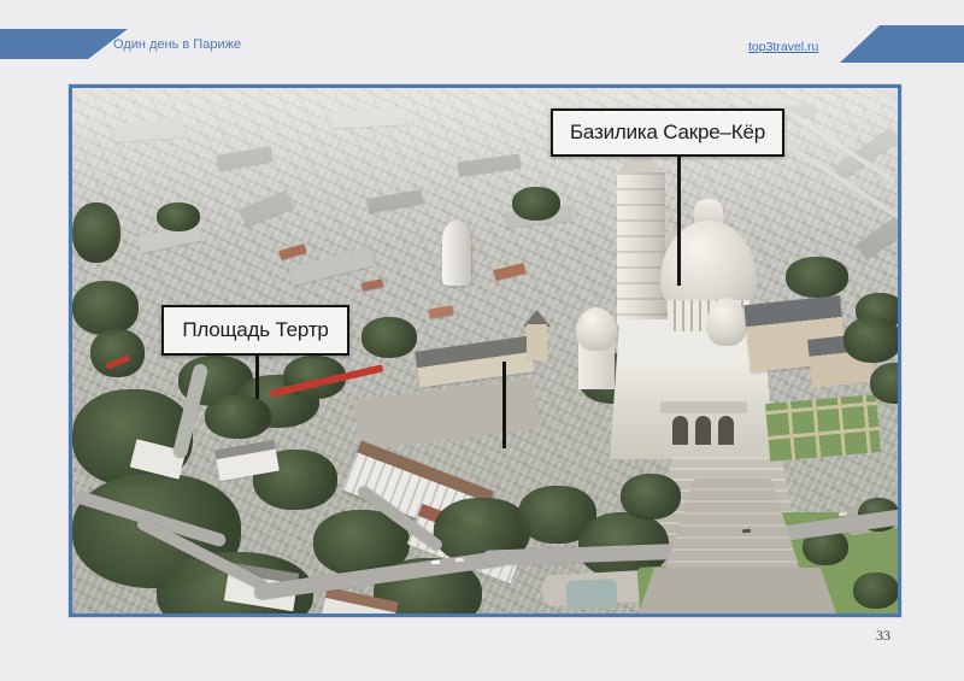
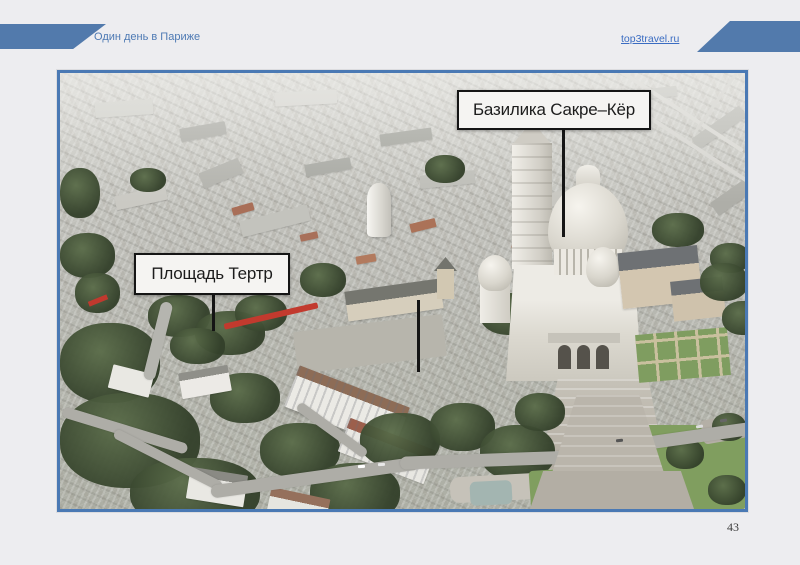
  Один день в Париже
  top3travel.ru
- 33
+ 43
  Базилика Сакре–Кёр
  Площадь Тертр
